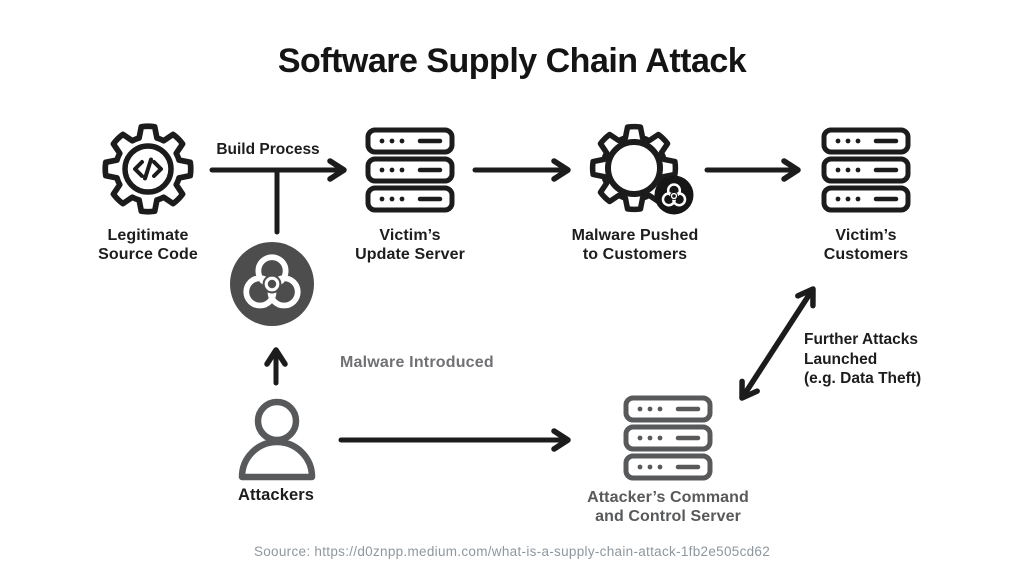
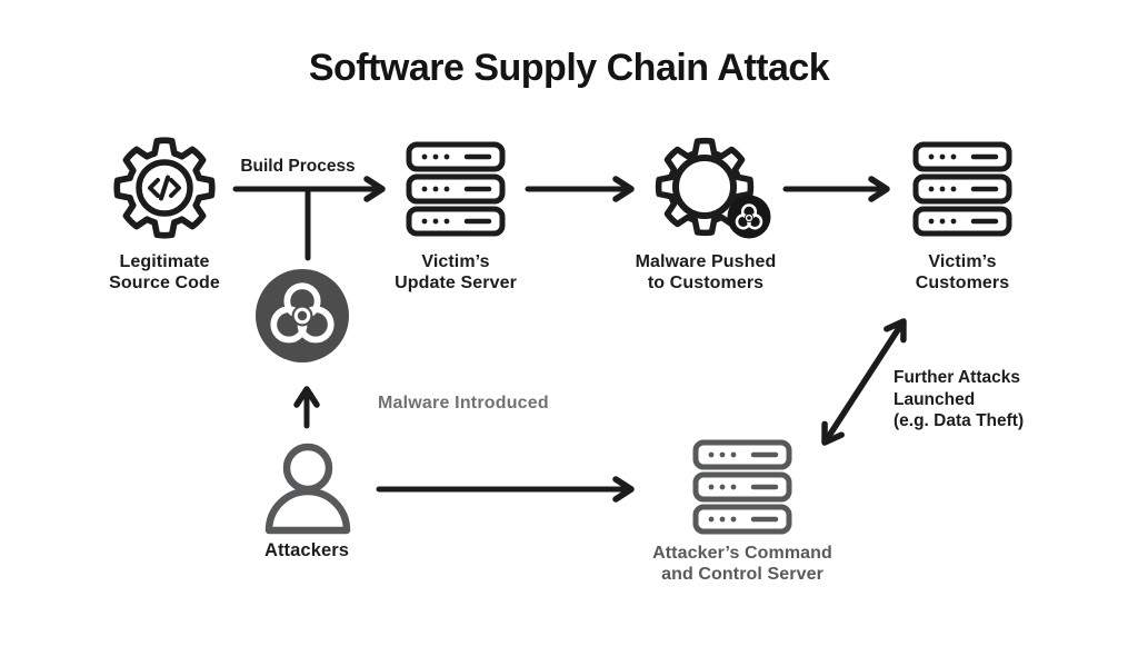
  Software Supply Chain Attack
  Legitimate
  Source Code
  Victim’s
  Update Server
  Malware Pushed
  to Customers
  Victim’s
  Customers
  Attackers
  Attacker’s Command
  and Control Server
  Build Process
  Malware Introduced
  Further Attacks
  Launched
  (e.g. Data Theft)
- Soource: https://d0znpp.medium.com/what-is-a-supply-chain-attack-1fb2e505cd62
